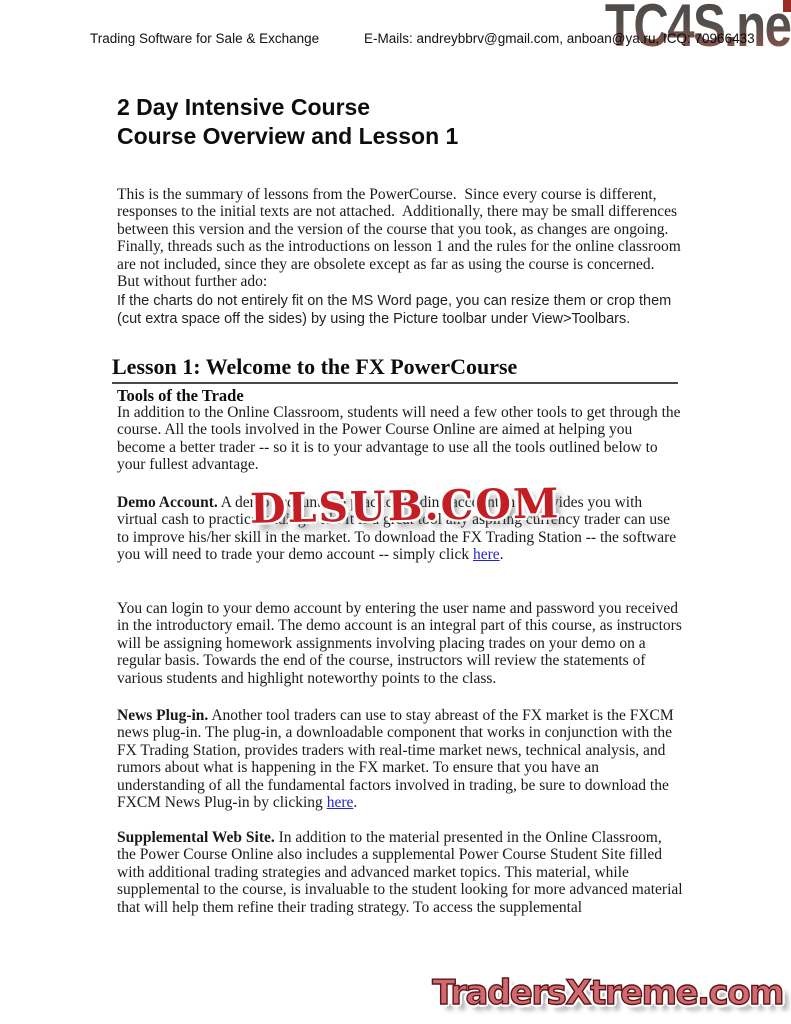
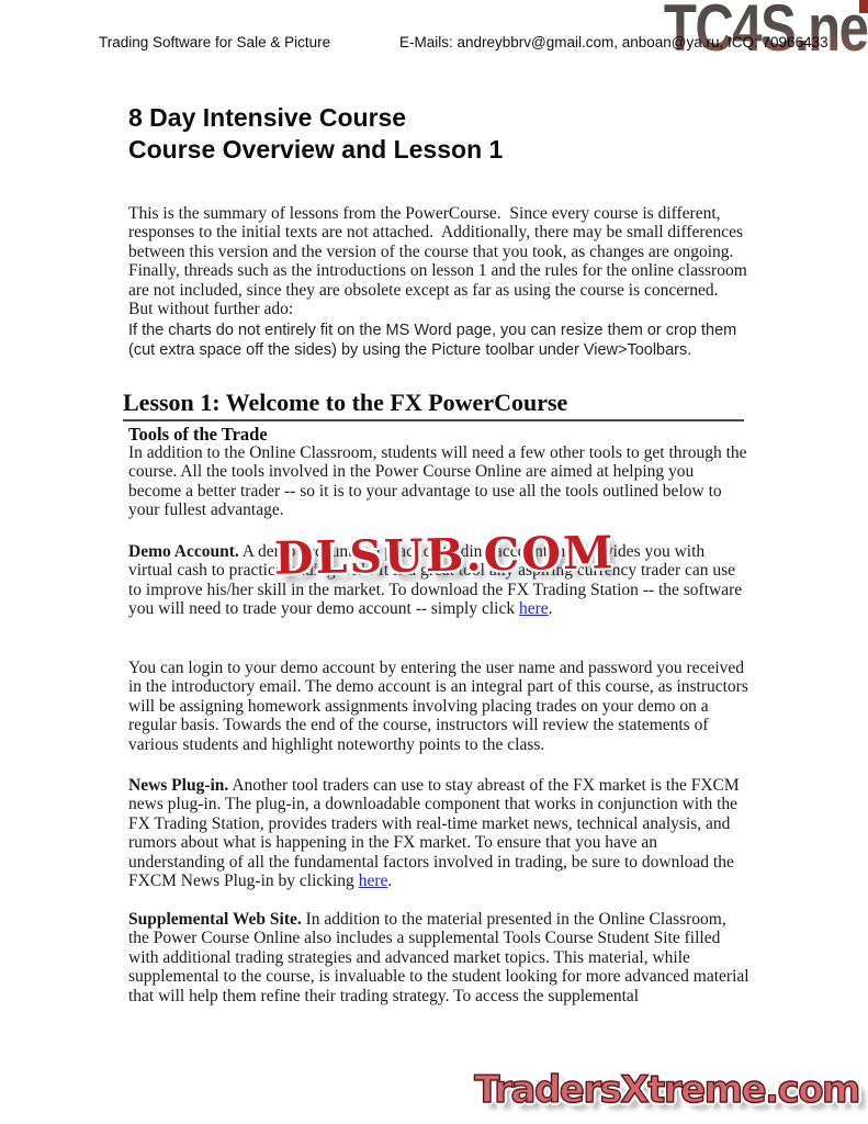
- Trading Software for Sale & Exchange
+ Trading Software for Sale & Picture
  TC4S.ne
- 2 Day Intensive Course
+ 8 Day Intensive Course
  Course Overview and Lesson 1
  This is the summary of lessons from the PowerCourse. Since every course is different, responses to the initial texts are not attached. Additionally, there may be small differences between this version and the version of the course that you took, as changes are ongoing. Finally, threads such as the introductions on lesson 1 and the rules for the online classroom are not included, since they are obsolete except as far as using the course is concerned. But without further ado:
  If the charts do not entirely fit on the MS Word page, you can resize them or crop them (cut extra space off the sides) by using the Picture toolbar under View>Toolbars.
  Lesson 1: Welcome to the FX PowerCourse
  Tools of the Trade
  In addition to the Online Classroom, students will need a few other tools to get through the course. All the tools involved in the Power Course Online are aimed at helping you become a better trader -- so it is to your advantage to use all the tools outlined below to your fullest advantage.
  Demo Account. A demo account is a practice trading account that provides you with virtual cash to practice trading with. It is a great tool any aspiring currency trader can use to improve his/her skill in the market. To download the FX Trading Station -- the software you will need to trade your demo account -- simply click here.
  DLSUB.COM
  You can login to your demo account by entering the user name and password you received in the introductory email. The demo account is an integral part of this course, as instructors will be assigning homework assignments involving placing trades on your demo on a regular basis. Towards the end of the course, instructors will review the statements of various students and highlight noteworthy points to the class.
  News Plug-in. Another tool traders can use to stay abreast of the FX market is the FXCM news plug-in. The plug-in, a downloadable component that works in conjunction with the FX Trading Station, provides traders with real-time market news, technical analysis, and rumors about what is happening in the FX market. To ensure that you have an understanding of all the fundamental factors involved in trading, be sure to download the FXCM News Plug-in by clicking here.
- Supplemental Web Site. In addition to the material presented in the Online Classroom, the Power Course Online also includes a supplemental Power Course Student Site filled with additional trading strategies and advanced market topics. This material, while supplemental to the course, is invaluable to the student looking for more advanced material that will help them refine their trading strategy. To access the supplemental
+ Supplemental Web Site. In addition to the material presented in the Online Classroom, the Power Course Online also includes a supplemental Tools Course Student Site filled with additional trading strategies and advanced market topics. This material, while supplemental to the course, is invaluable to the student looking for more advanced material that will help them refine their trading strategy. To access the supplemental
  TradersXtreme.com
